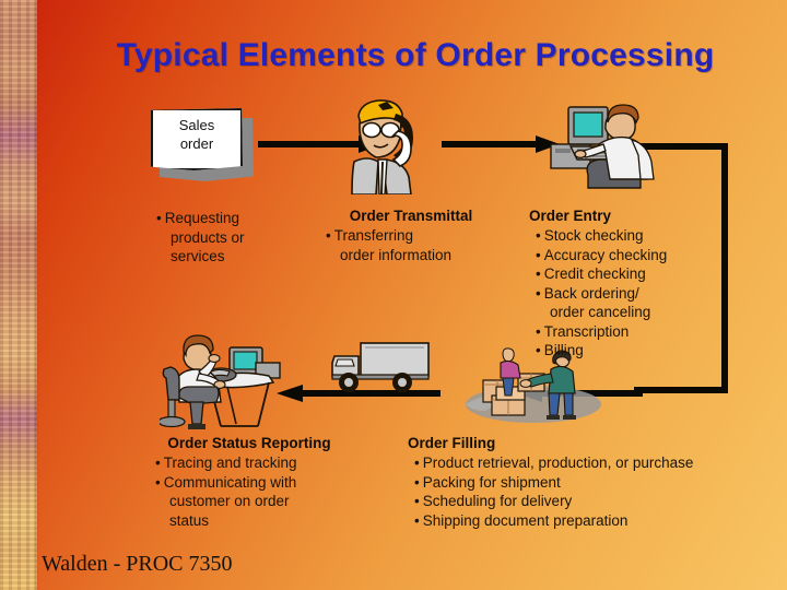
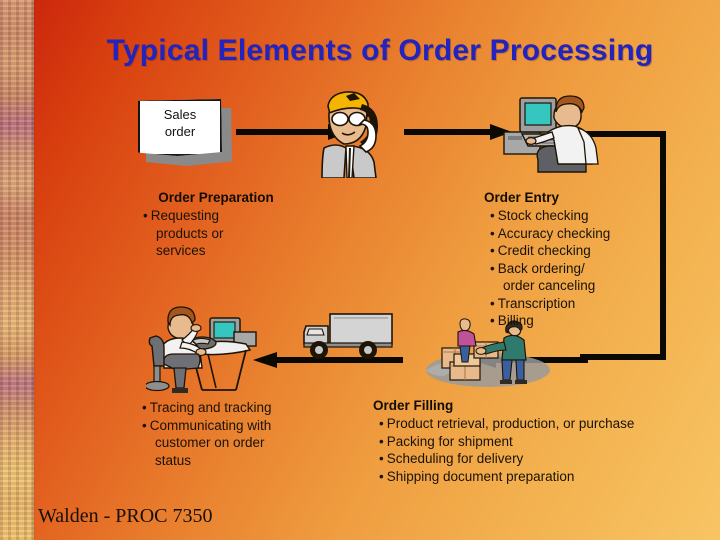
  Typical Elements of Order Processing
  Sales
  order
+ Order Preparation
  • Requesting
  products or
  services
- Order Transmittal
- • Transferring
- order information
  Order Entry
  • Stock checking
  • Accuracy checking
  • Credit checking
  • Back ordering/
  order canceling
  • Transcription
  • Billing
  Order Filling
  • Product retrieval, production, or purchase
  • Packing for shipment
  • Scheduling for delivery
  • Shipping document preparation
- Order Status Reporting
  • Tracing and tracking
  • Communicating with
  customer on order
  status
  Walden - PROC 7350
